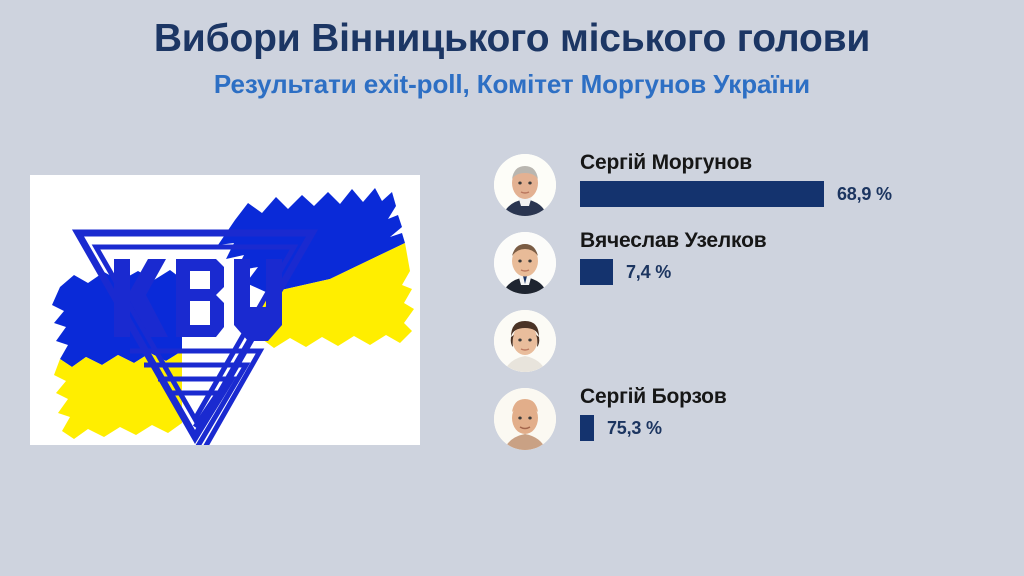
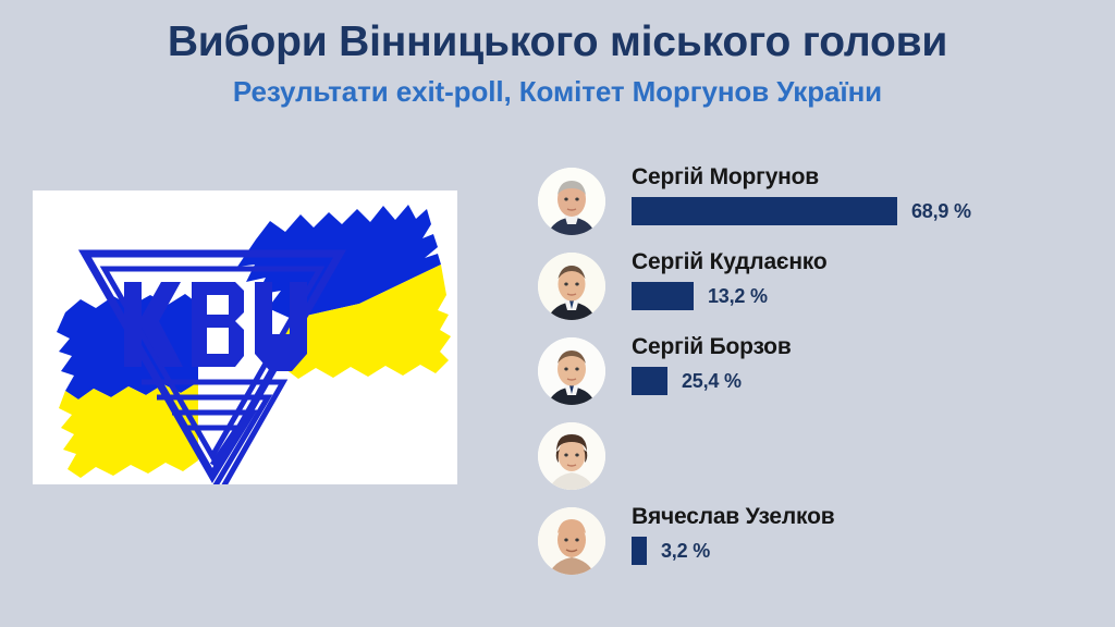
  Вибори Вінницького міського голови
  Результати exit-poll, Комітет Моргунов України
  Сергій Моргунов
  68,9 %
+ Сергій Кудлаєнко
+ 13,2 %
- Вячеслав Узелков
+ Сергій Борзов
- 7,4 %
+ 25,4 %
- Сергій Борзов
+ Вячеслав Узелков
- 75,3 %
+ 3,2 %
